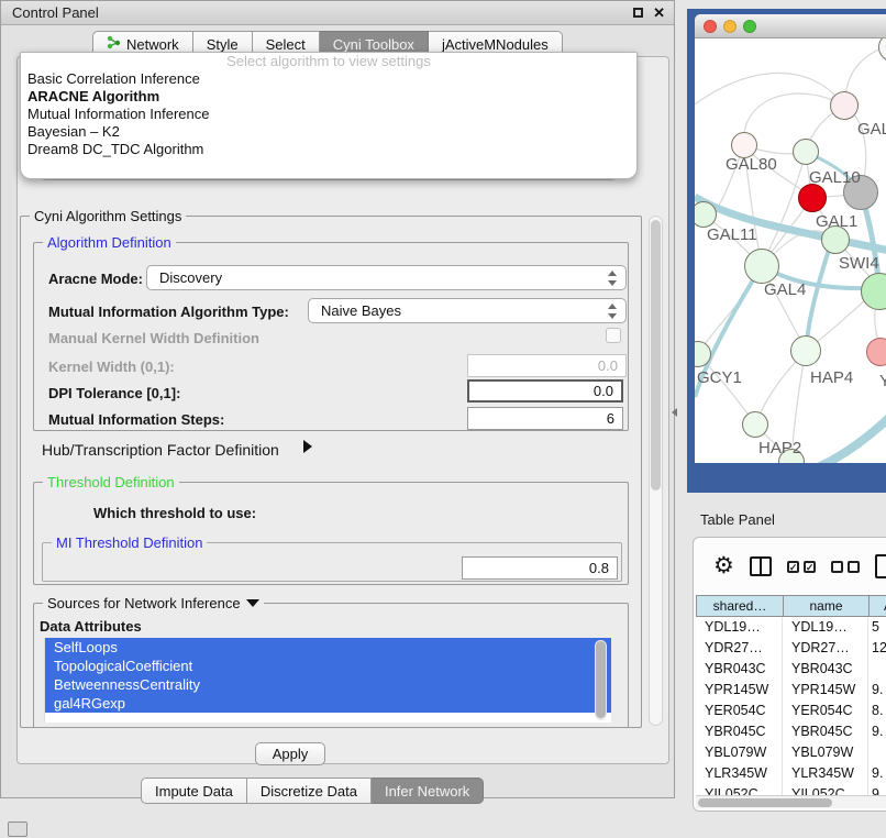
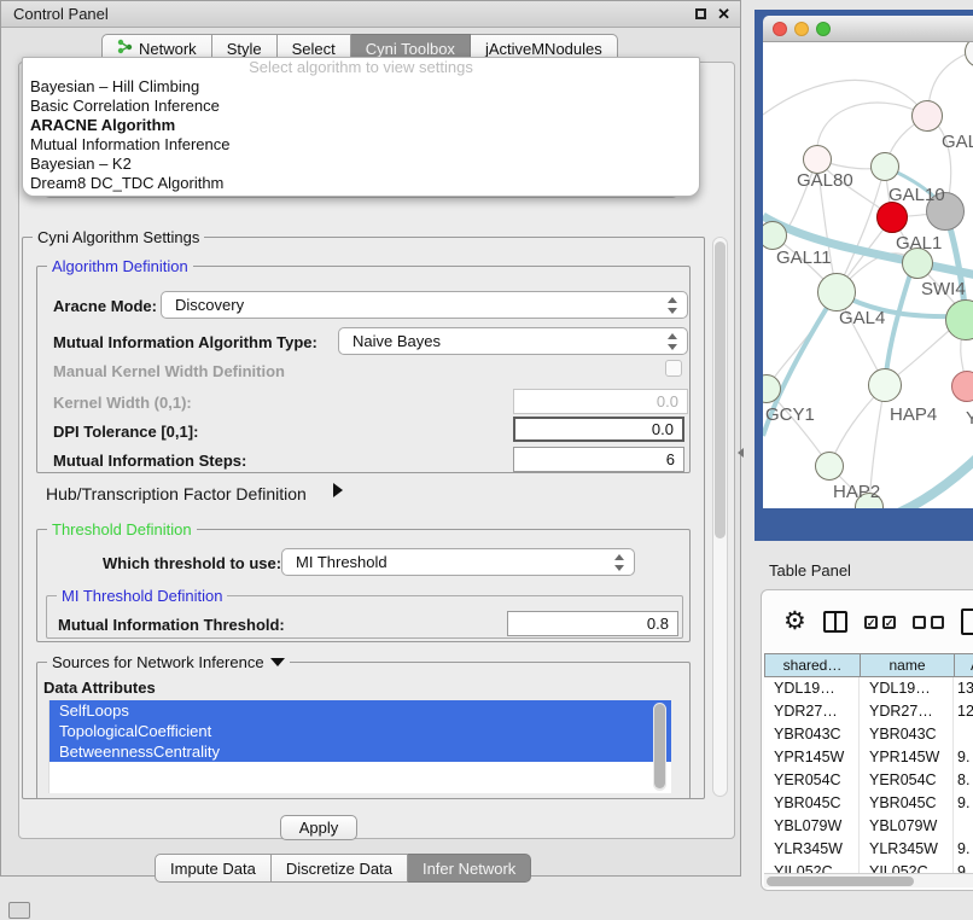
  Control Panel
  ✕
  Network
  Style
  Select
  Cyni Toolbox
  jActiveMNodules
  Select algorithm to view settings
+ Bayesian – Hill Climbing
  Basic Correlation Inference
  ARACNE Algorithm
  Mutual Information Inference
  Bayesian – K2
  Dream8 DC_TDC Algorithm
  Cyni Algorithm Settings
  Algorithm Definition
  Aracne Mode:
  Discovery
  Mutual Information Algorithm Type:
  Naive Bayes
  Manual Kernel Width Definition
  Kernel Width (0,1):
  0.0
  DPI Tolerance [0,1]:
  0.0
  Mutual Information Steps:
  6
  Hub/Transcription Factor Definition
  Threshold Definition
  Which threshold to use:
+ MI Threshold
  MI Threshold Definition
+ Mutual Information Threshold:
  0.8
  Sources for Network Inference
  Data Attributes
  SelfLoops
  TopologicalCoefficient
  BetweennessCentrality
- gal4RGexp
  Apply
  Impute Data
  Discretize Data
  Infer Network
  GAL80
  GAL10
  GAL1
  GAL11
  SWI4
  GAL4
  GCY1
  HAP4
  Y
  HAP2
  Table Panel
  ⚙
  ✓
  ✓
  shared…
  name
  YDL19…
  YDL19…
- 5
+ 13
  YDR27…
  YDR27…
  12
  YBR043C
  YBR043C
  YPR145W
  YPR145W
  9.
  YER054C
  YER054C
  8.
  YBR045C
  YBR045C
  9.
  YBL079W
  YBL079W
  YLR345W
  YLR345W
  9.
  YIL052C
  YIL052C
  9.
